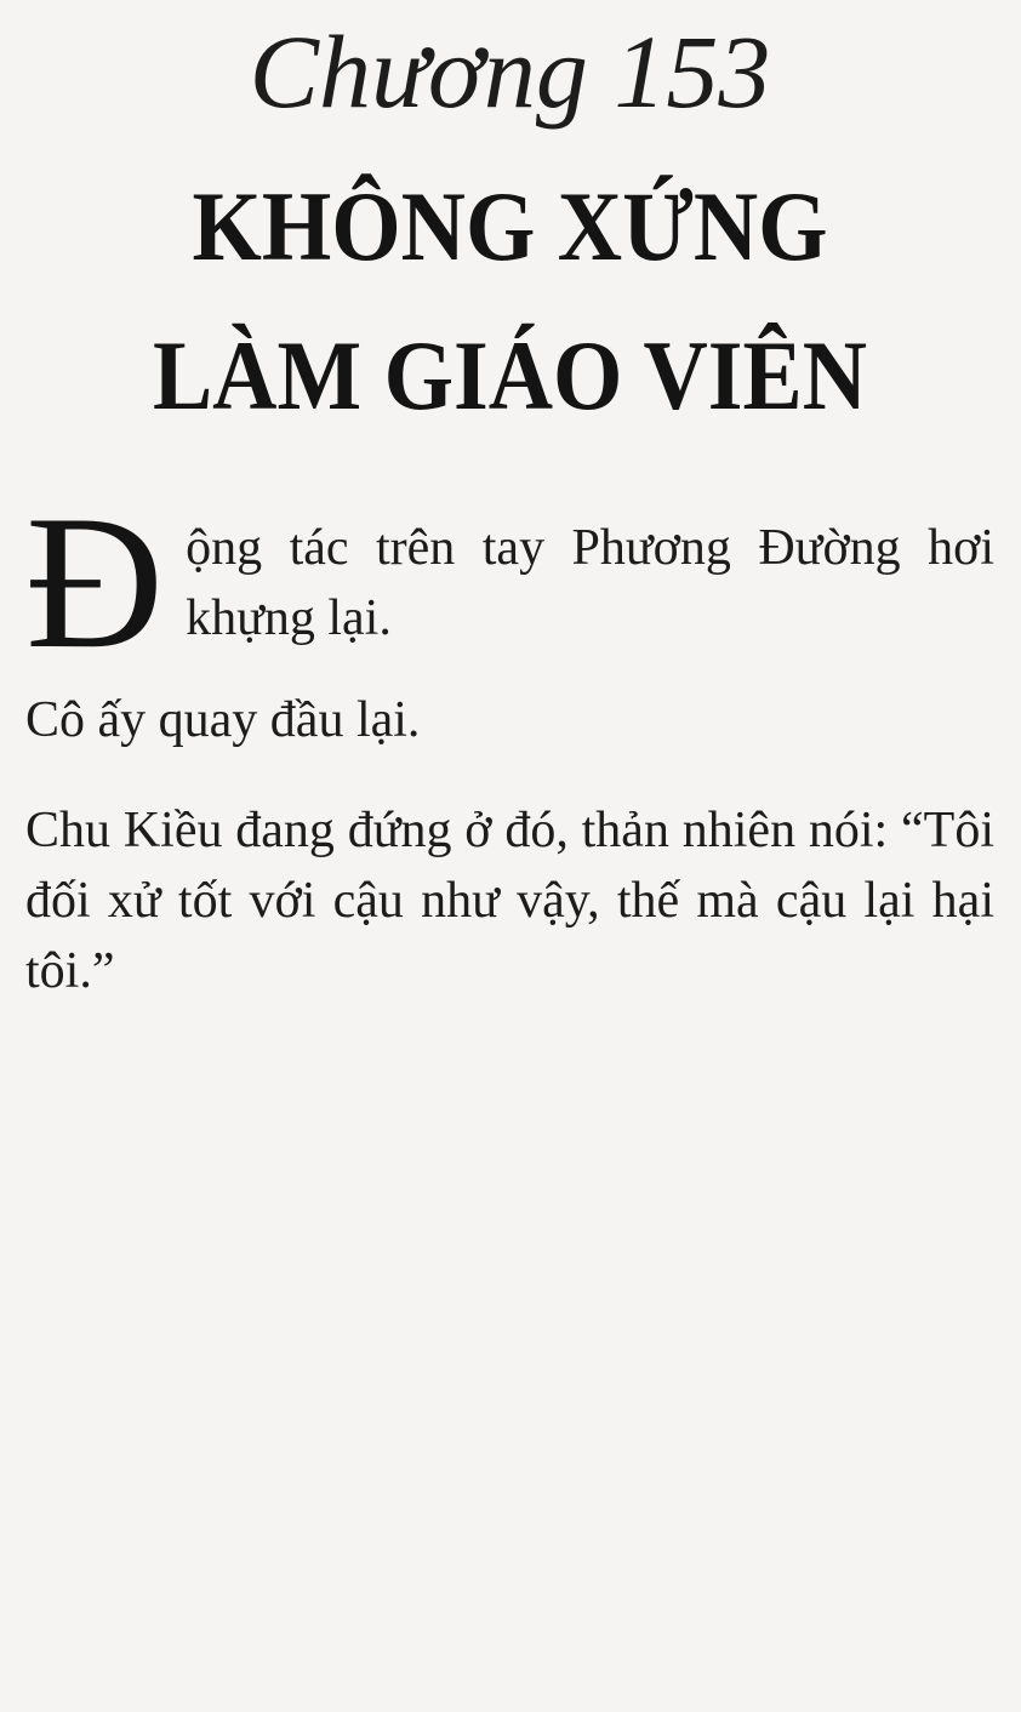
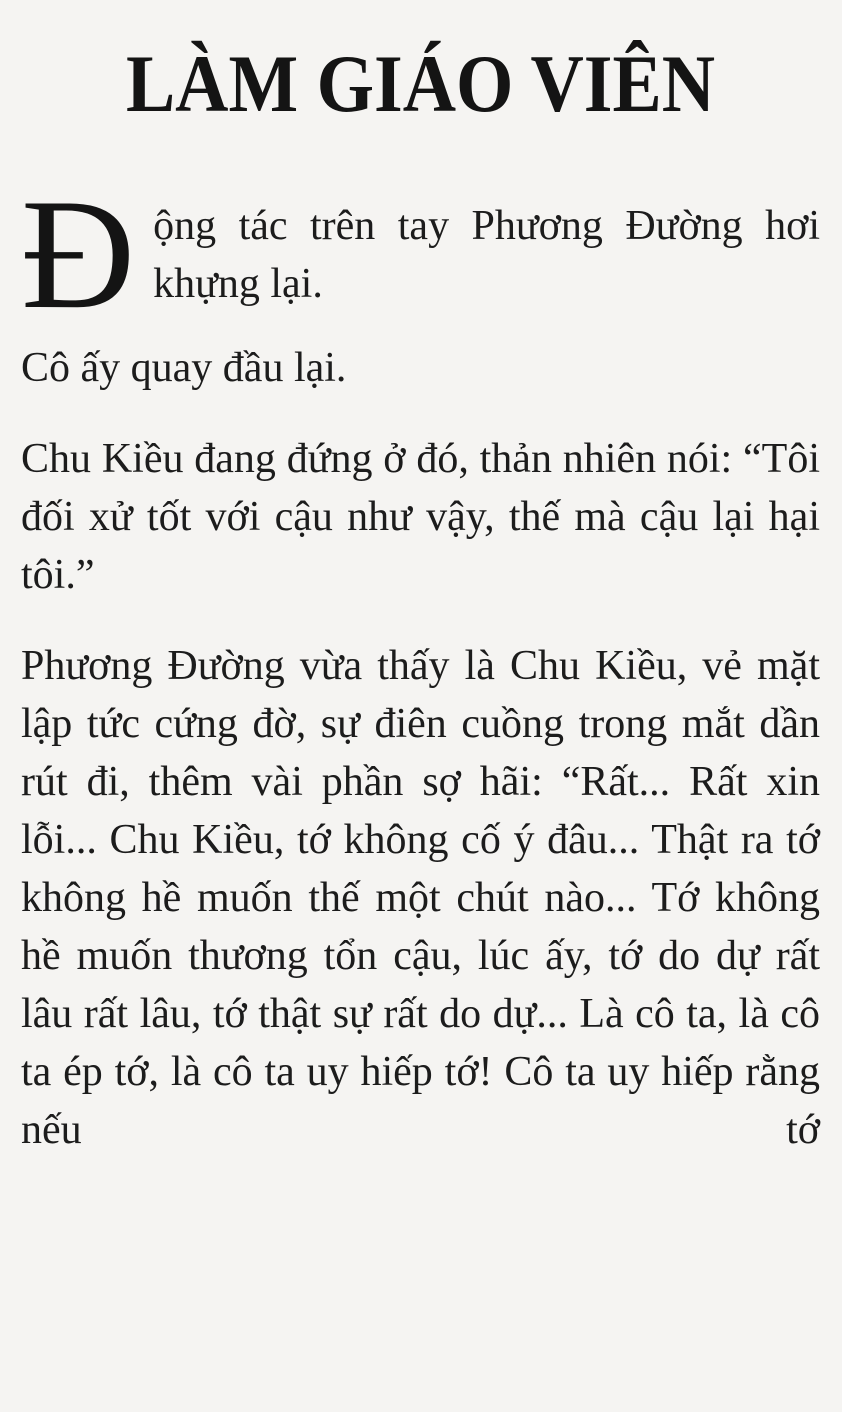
- Chương 153
- KHÔNG XỨNG
  LÀM GIÁO VIÊN
  Đ
  ộng tác trên tay Phương Đường hơi khựng lại.
  Cô ấy quay đầu lại.
  Chu Kiều đang đứng ở đó, thản nhiên nói: “Tôi đối xử tốt với cậu như vậy, thế mà cậu lại hại tôi.”
+ Phương Đường vừa thấy là Chu Kiều, vẻ mặt lập tức cứng đờ, sự điên cuồng trong mắt dần rút đi, thêm vài phần sợ hãi: “Rất... Rất xin lỗi... Chu Kiều, tớ không cố ý đâu... Thật ra tớ không hề muốn thế một chút nào... Tớ không hề muốn thương tổn cậu, lúc ấy, tớ do dự rất lâu rất lâu, tớ thật sự rất do dự... Là cô ta, là cô ta ép tớ, là cô ta uy hiếp tớ! Cô ta uy hiếp rằng nếu tớ
